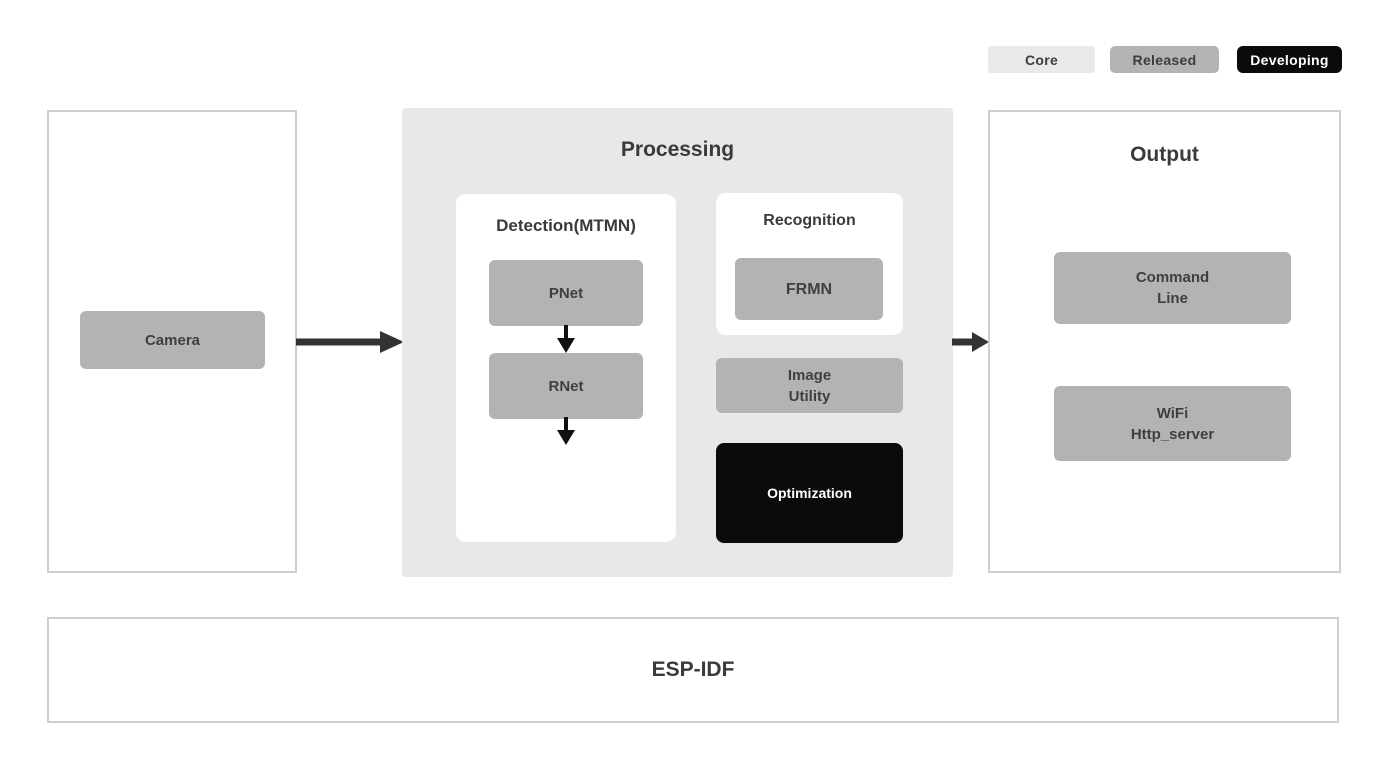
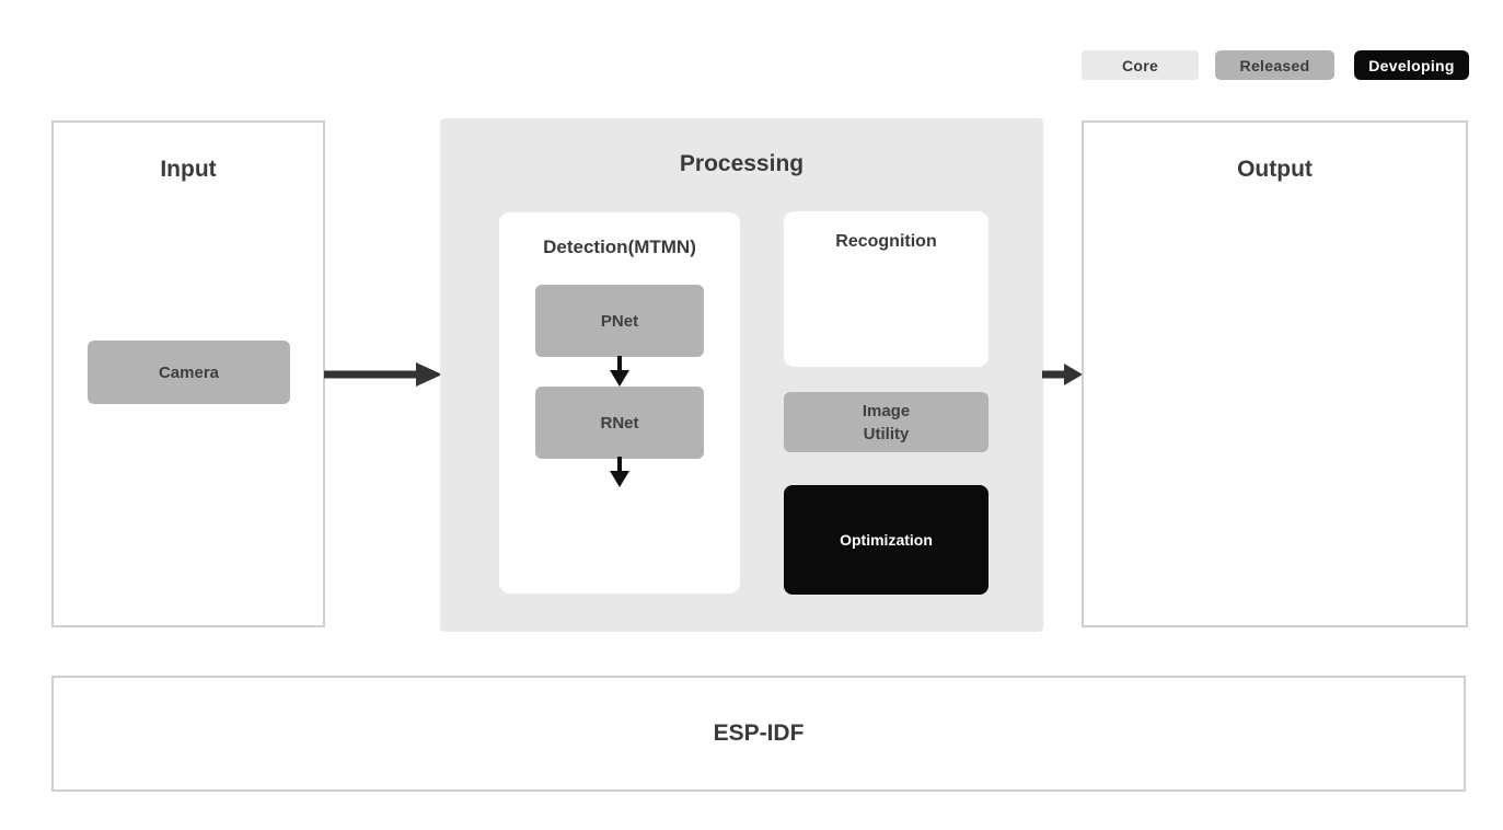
  Core
  Released
  Developing
+ Input
  Camera
  Processing
  Detection(MTMN)
  PNet
  RNet
  Recognition
- FRMN
  Image
  Utility
  Optimization
  Output
- Command
- Line
- WiFi
- Http_server
  ESP-IDF
